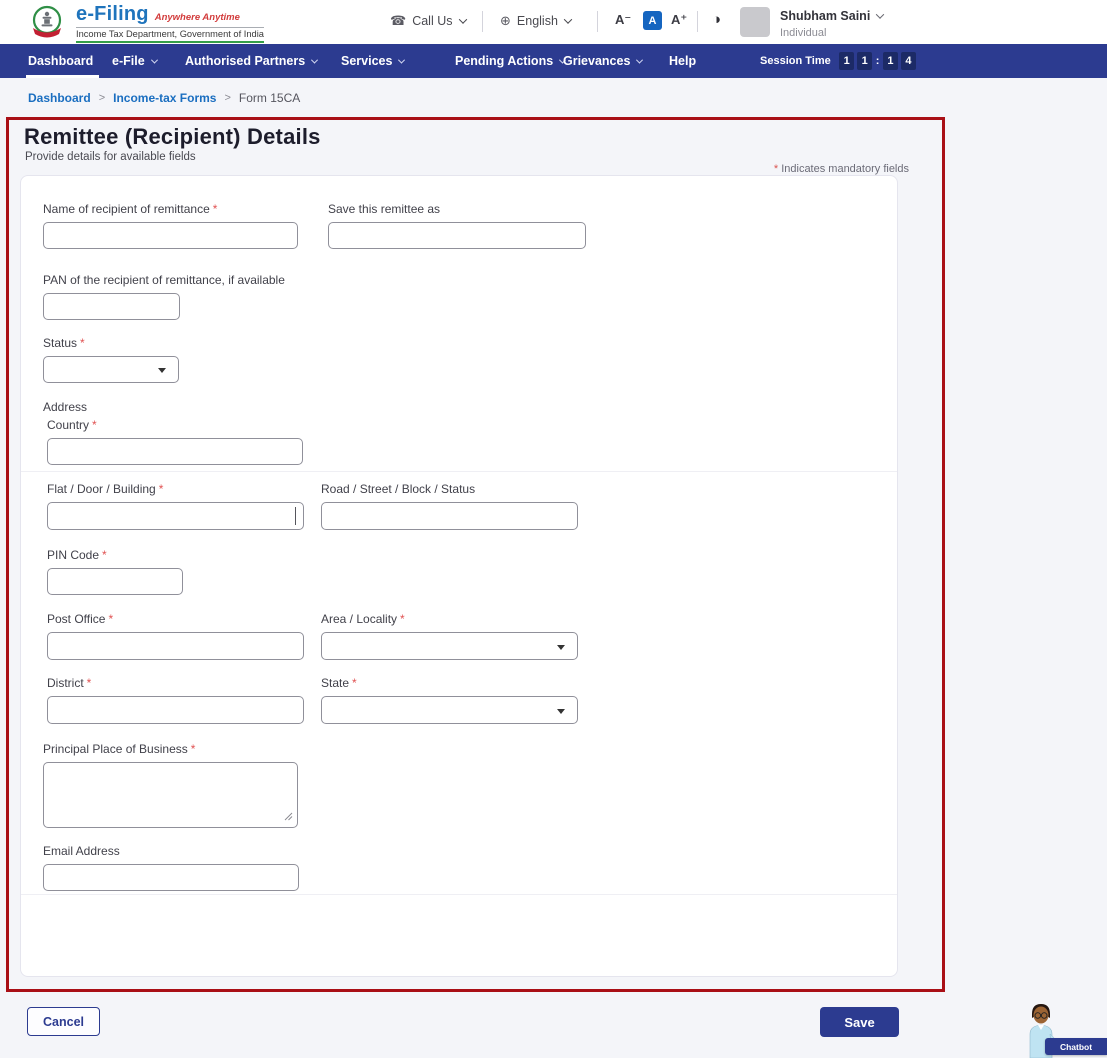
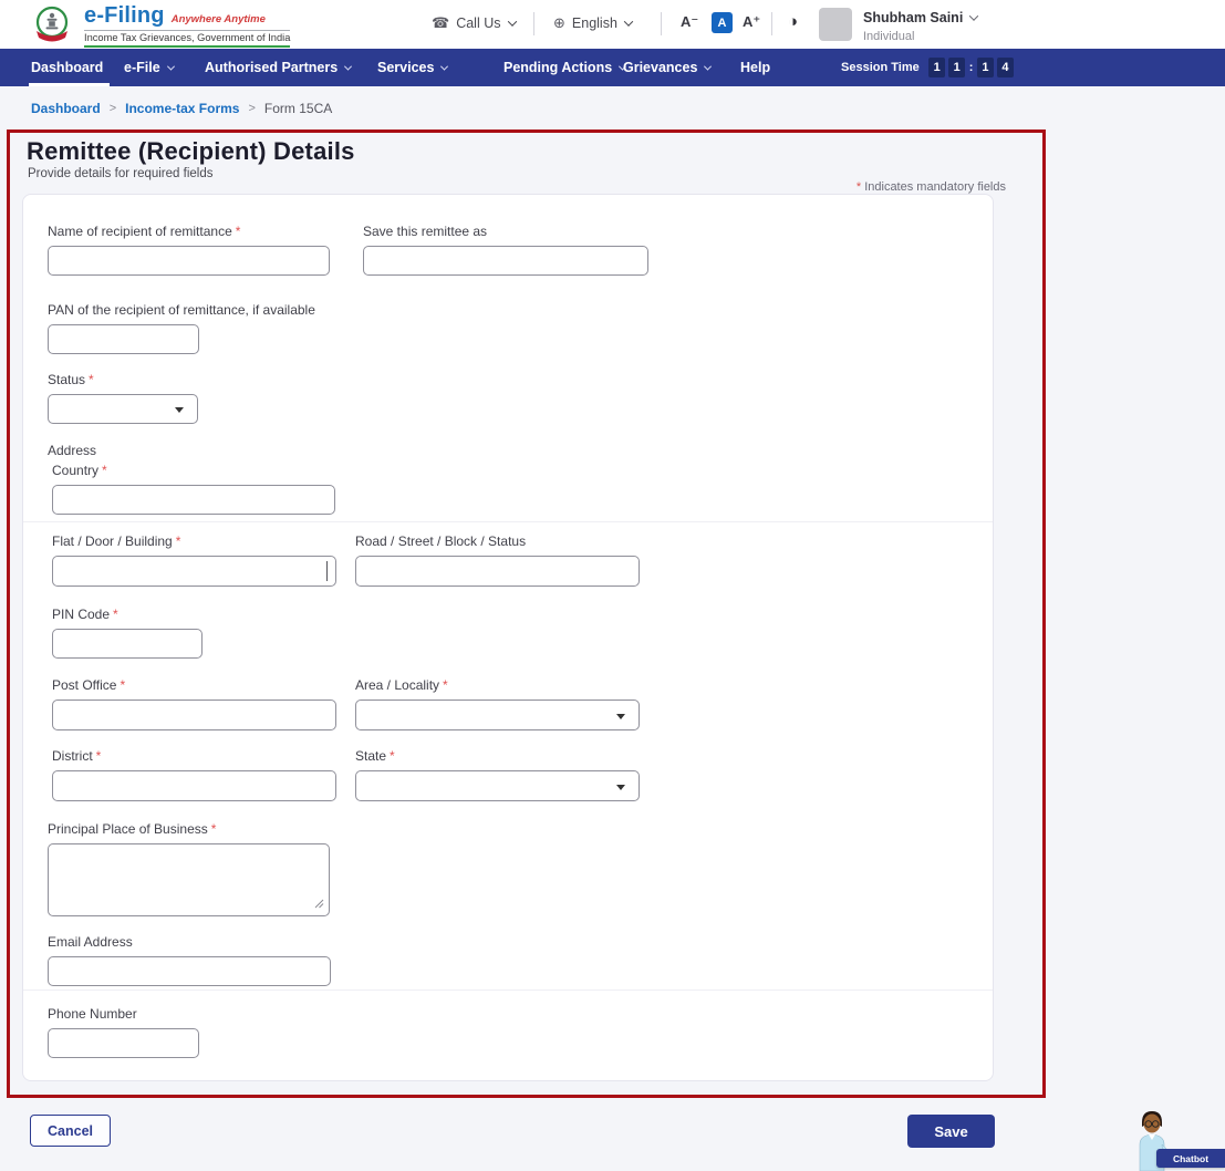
  e-Filing
  Anywhere Anytime
- Income Tax Department, Government of India
+ Income Tax Grievances, Government of India
  ☎
  Call Us
  ⊕
  English
  A⁻
  A
  A⁺
  ◑
  Shubham Saini
  Individual
  Dashboard
  e-File
  Authorised Partners
  Services
  Pending Actions
  Grievances
  Help
  Session Time
  1
  1
  :
  1
  4
  Dashboard
  >
  Income-tax Forms
  >
  Form 15CA
  Remittee (Recipient) Details
- Provide details for available fields
+ Provide details for required fields
  * Indicates mandatory fields
  Name of recipient of remittance *
  Save this remittee as
  PAN of the recipient of remittance, if available
  Status *
  Address
  Country *
  Flat / Door / Building *
  Road / Street / Block / Status
  PIN Code *
  Post Office *
  Area / Locality *
  District *
  State *
  Principal Place of Business *
  Email Address
+ Phone Number
  Cancel
  Save
  Chatbot
